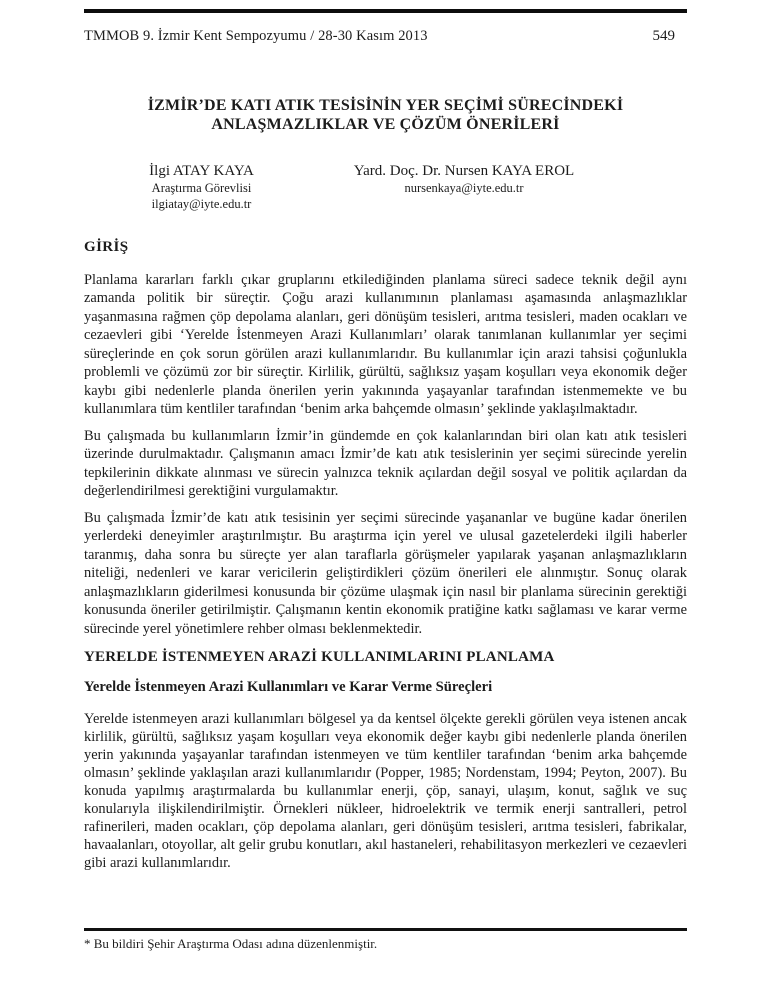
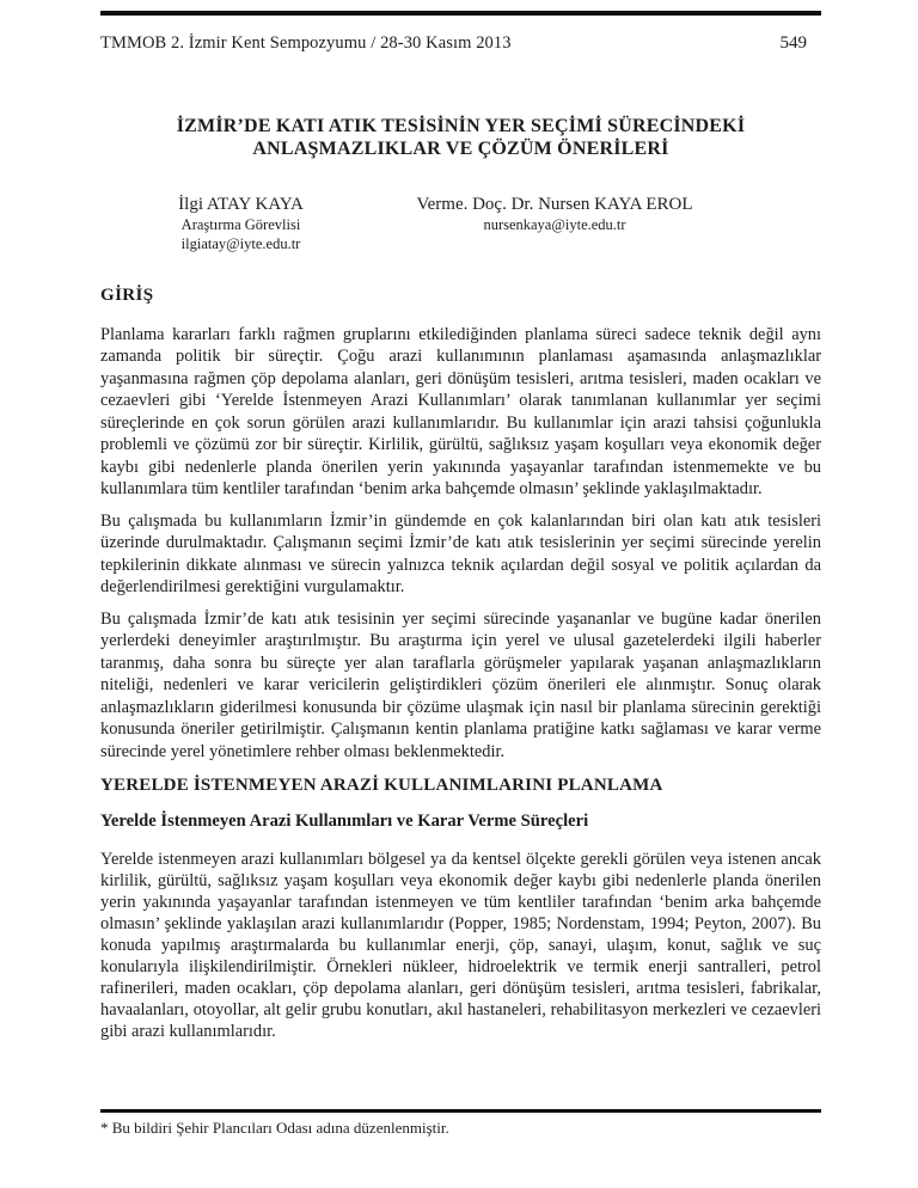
- TMMOB 9. İzmir Kent Sempozyumu / 28-30 Kasım 2013
+ TMMOB 2. İzmir Kent Sempozyumu / 28-30 Kasım 2013
  549
  İZMİR’DE KATI ATIK TESİSİNİN YER SEÇİMİ SÜRECİNDEKİ
  ANLAŞMAZLIKLAR VE ÇÖZÜM ÖNERİLERİ
  İlgi ATAY KAYA
  Araştırma Görevlisi
  ilgiatay@iyte.edu.tr
- Yard. Doç. Dr. Nursen KAYA EROL
+ Verme. Doç. Dr. Nursen KAYA EROL
  nursenkaya@iyte.edu.tr
  GİRİŞ
- Planlama kararları farklı çıkar gruplarını etkilediğinden planlama süreci sadece teknik değil aynı zamanda politik bir süreçtir. Çoğu arazi kullanımının planlaması aşamasında anlaşmazlıklar yaşanmasına rağmen çöp depolama alanları, geri dönüşüm tesisleri, arıtma tesisleri, maden ocakları ve cezaevleri gibi ‘Yerelde İstenmeyen Arazi Kullanımları’ olarak tanımlanan kullanımlar yer seçimi süreçlerinde en çok sorun görülen arazi kullanımlarıdır. Bu kullanımlar için arazi tahsisi çoğunlukla problemli ve çözümü zor bir süreçtir. Kirlilik, gürültü, sağlıksız yaşam koşulları veya ekonomik değer kaybı gibi nedenlerle planda önerilen yerin yakınında yaşayanlar tarafından istenmemekte ve bu kullanımlara tüm kentliler tarafından ‘benim arka bahçemde olmasın’ şeklinde yaklaşılmaktadır.
+ Planlama kararları farklı rağmen gruplarını etkilediğinden planlama süreci sadece teknik değil aynı zamanda politik bir süreçtir. Çoğu arazi kullanımının planlaması aşamasında anlaşmazlıklar yaşanmasına rağmen çöp depolama alanları, geri dönüşüm tesisleri, arıtma tesisleri, maden ocakları ve cezaevleri gibi ‘Yerelde İstenmeyen Arazi Kullanımları’ olarak tanımlanan kullanımlar yer seçimi süreçlerinde en çok sorun görülen arazi kullanımlarıdır. Bu kullanımlar için arazi tahsisi çoğunlukla problemli ve çözümü zor bir süreçtir. Kirlilik, gürültü, sağlıksız yaşam koşulları veya ekonomik değer kaybı gibi nedenlerle planda önerilen yerin yakınında yaşayanlar tarafından istenmemekte ve bu kullanımlara tüm kentliler tarafından ‘benim arka bahçemde olmasın’ şeklinde yaklaşılmaktadır.
- Bu çalışmada bu kullanımların İzmir’in gündemde en çok kalanlarından biri olan katı atık tesisleri üzerinde durulmaktadır. Çalışmanın amacı İzmir’de katı atık tesislerinin yer seçimi sürecinde yerelin tepkilerinin dikkate alınması ve sürecin yalnızca teknik açılardan değil sosyal ve politik açılardan da değerlendirilmesi gerektiğini vurgulamaktır.
+ Bu çalışmada bu kullanımların İzmir’in gündemde en çok kalanlarından biri olan katı atık tesisleri üzerinde durulmaktadır. Çalışmanın seçimi İzmir’de katı atık tesislerinin yer seçimi sürecinde yerelin tepkilerinin dikkate alınması ve sürecin yalnızca teknik açılardan değil sosyal ve politik açılardan da değerlendirilmesi gerektiğini vurgulamaktır.
- Bu çalışmada İzmir’de katı atık tesisinin yer seçimi sürecinde yaşananlar ve bugüne kadar önerilen yerlerdeki deneyimler araştırılmıştır. Bu araştırma için yerel ve ulusal gazetelerdeki ilgili haberler taranmış, daha sonra bu süreçte yer alan taraflarla görüşmeler yapılarak yaşanan anlaşmazlıkların niteliği, nedenleri ve karar vericilerin geliştirdikleri çözüm önerileri ele alınmıştır. Sonuç olarak anlaşmazlıkların giderilmesi konusunda bir çözüme ulaşmak için nasıl bir planlama sürecinin gerektiği konusunda öneriler getirilmiştir. Çalışmanın kentin ekonomik pratiğine katkı sağlaması ve karar verme sürecinde yerel yönetimlere rehber olması beklenmektedir.
+ Bu çalışmada İzmir’de katı atık tesisinin yer seçimi sürecinde yaşananlar ve bugüne kadar önerilen yerlerdeki deneyimler araştırılmıştır. Bu araştırma için yerel ve ulusal gazetelerdeki ilgili haberler taranmış, daha sonra bu süreçte yer alan taraflarla görüşmeler yapılarak yaşanan anlaşmazlıkların niteliği, nedenleri ve karar vericilerin geliştirdikleri çözüm önerileri ele alınmıştır. Sonuç olarak anlaşmazlıkların giderilmesi konusunda bir çözüme ulaşmak için nasıl bir planlama sürecinin gerektiği konusunda öneriler getirilmiştir. Çalışmanın kentin planlama pratiğine katkı sağlaması ve karar verme sürecinde yerel yönetimlere rehber olması beklenmektedir.
  YERELDE İSTENMEYEN ARAZİ KULLANIMLARINI PLANLAMA
  Yerelde İstenmeyen Arazi Kullanımları ve Karar Verme Süreçleri
  Yerelde istenmeyen arazi kullanımları bölgesel ya da kentsel ölçekte gerekli görülen veya istenen ancak kirlilik, gürültü, sağlıksız yaşam koşulları veya ekonomik değer kaybı gibi nedenlerle planda önerilen yerin yakınında yaşayanlar tarafından istenmeyen ve tüm kentliler tarafından ‘benim arka bahçemde olmasın’ şeklinde yaklaşılan arazi kullanımlarıdır (Popper, 1985; Nordenstam, 1994; Peyton, 2007). Bu konuda yapılmış araştırmalarda bu kullanımlar enerji, çöp, sanayi, ulaşım, konut, sağlık ve suç konularıyla ilişkilendirilmiştir. Örnekleri nükleer, hidroelektrik ve termik enerji santralleri, petrol rafinerileri, maden ocakları, çöp depolama alanları, geri dönüşüm tesisleri, arıtma tesisleri, fabrikalar, havaalanları, otoyollar, alt gelir grubu konutları, akıl hastaneleri, rehabilitasyon merkezleri ve cezaevleri gibi arazi kullanımlarıdır.
- * Bu bildiri Şehir Araştırma Odası adına düzenlenmiştir.
+ * Bu bildiri Şehir Plancıları Odası adına düzenlenmiştir.
